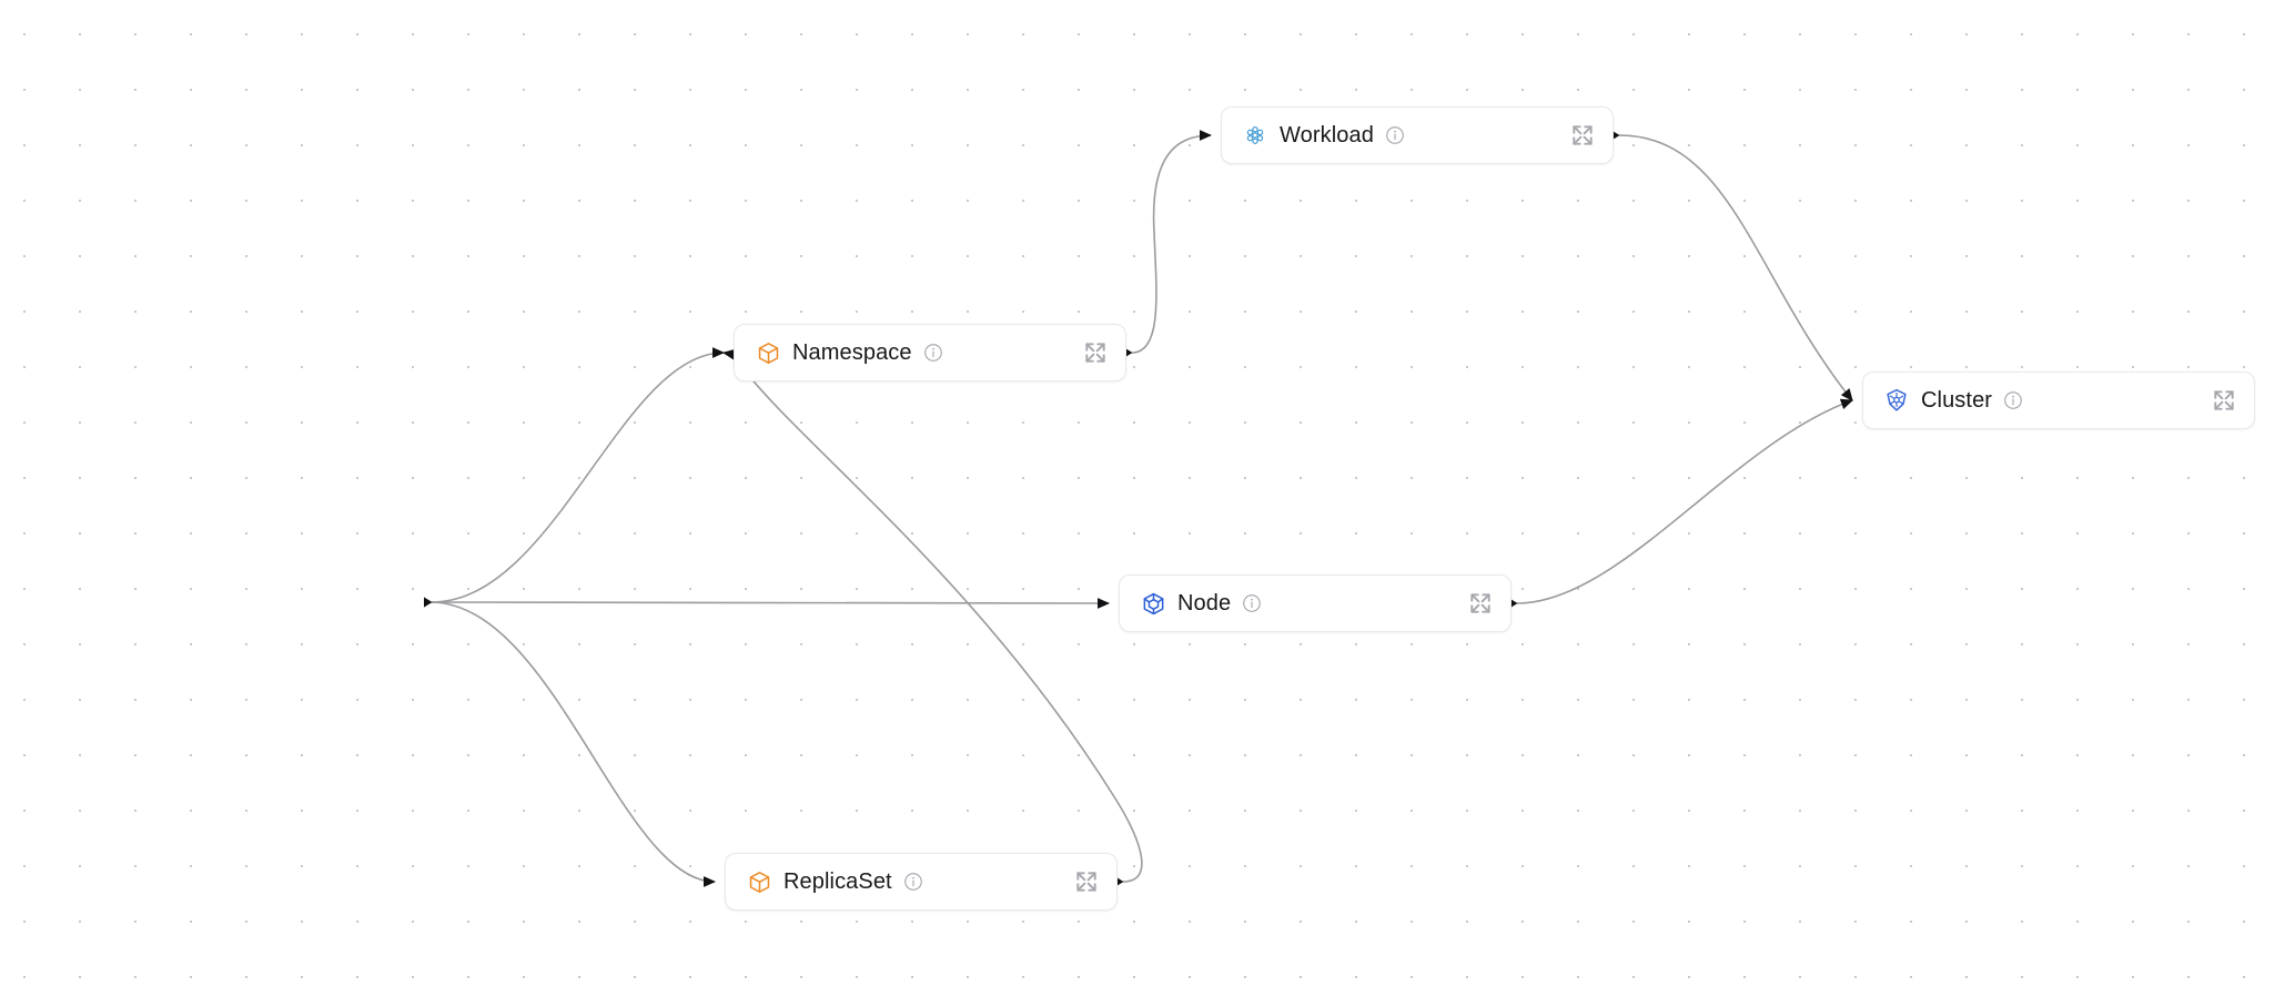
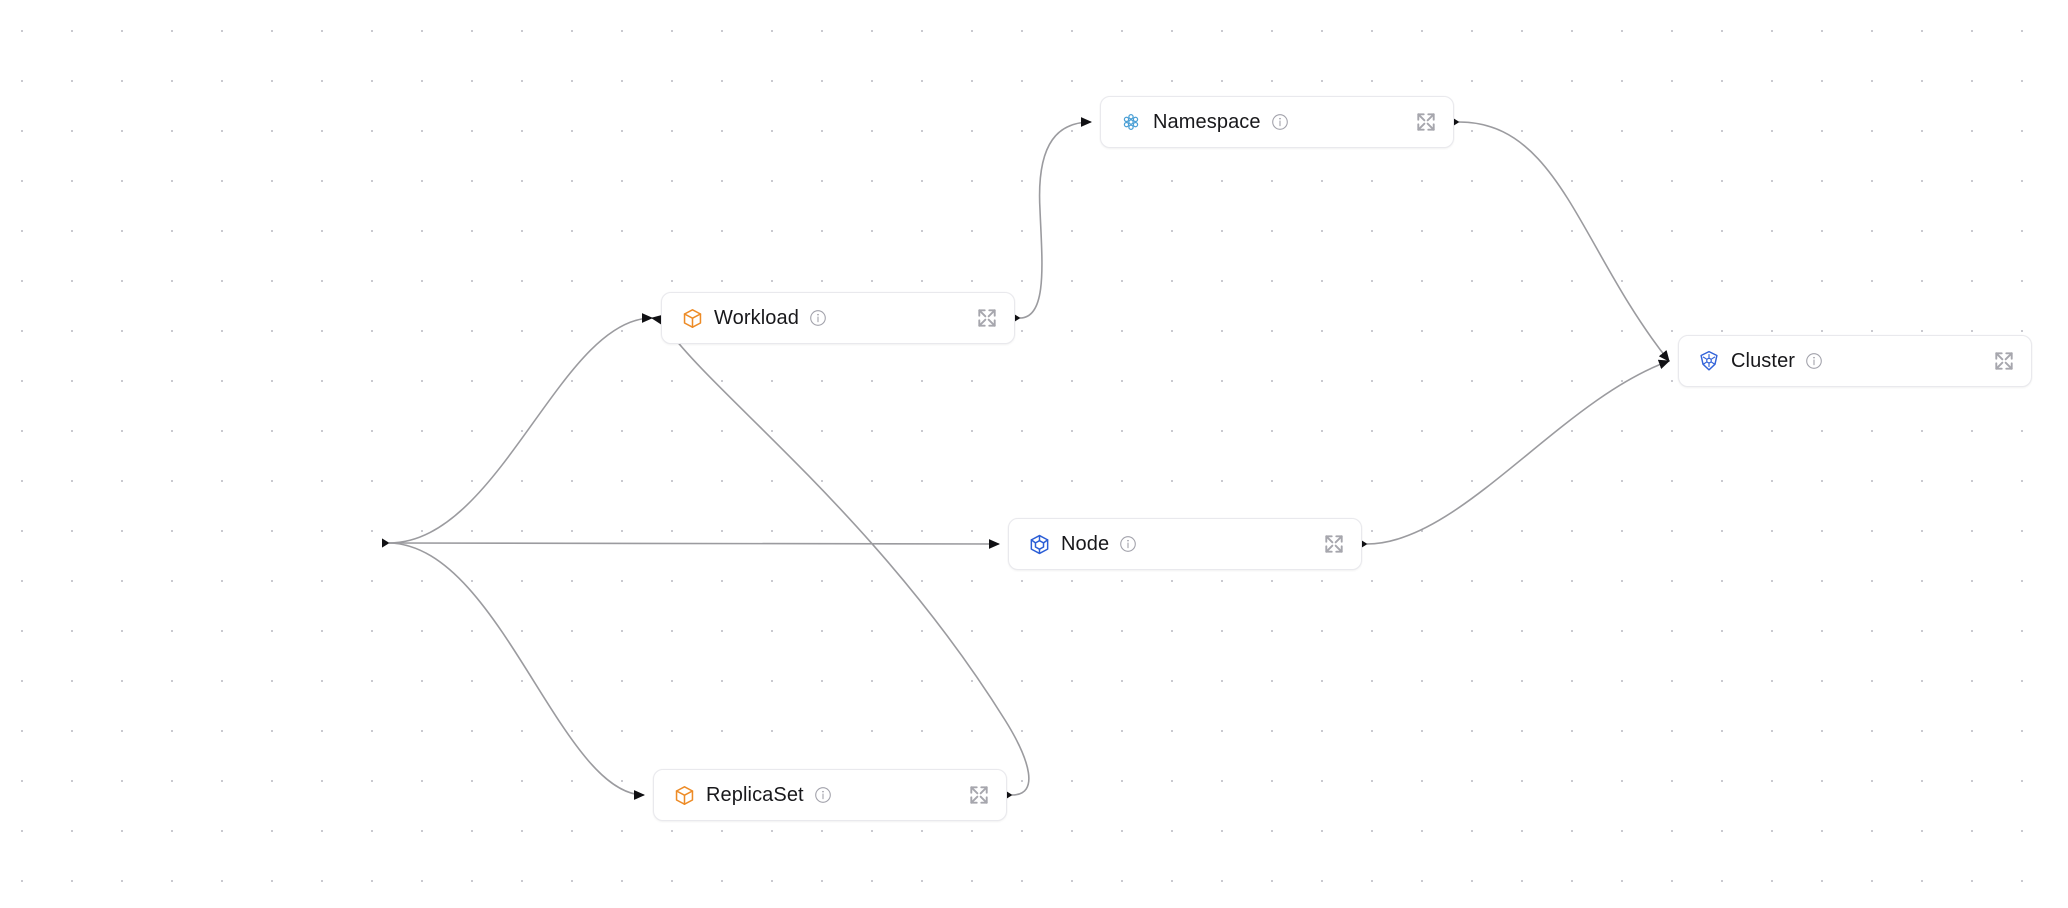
- Namespace
+ Workload
  ReplicaSet
- Workload
+ Namespace
  Node
  Cluster
